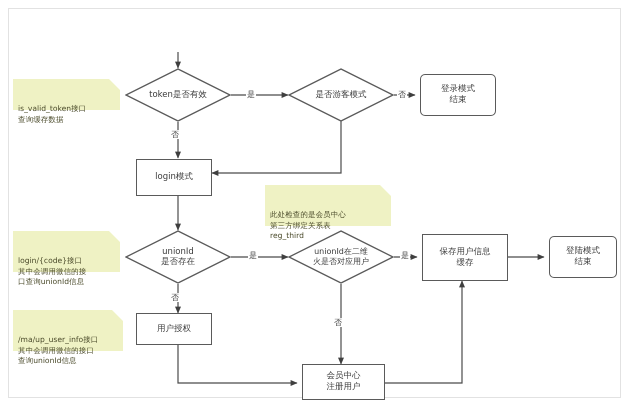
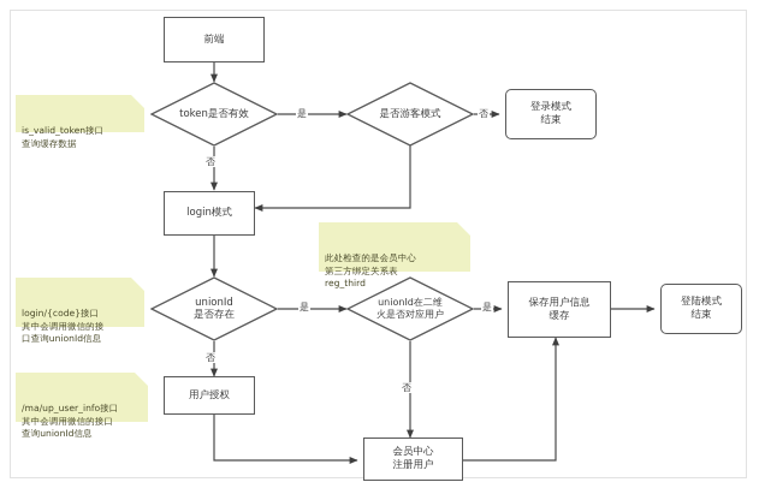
+ 前端
  token是否有效
  是否游客模式
  登录模式
  结束
  login模式
  unionId
  是否存在
  unionId在二维
  火是否对应用户
  保存用户信息
  缓存
  登陆模式
  结束
  用户授权
  会员中心
  注册用户
  is_valid_token接口
  查询缓存数据
  login/{code}接口
  其中会调用微信的接
  口查询unionId信息
  /ma/up_user_info接口
  其中会调用微信的接口
  查询unionId信息
  此处检查的是会员中心
  第三方绑定关系表
  reg_third
  是
  否
  否
  是
  否
  是
  否
